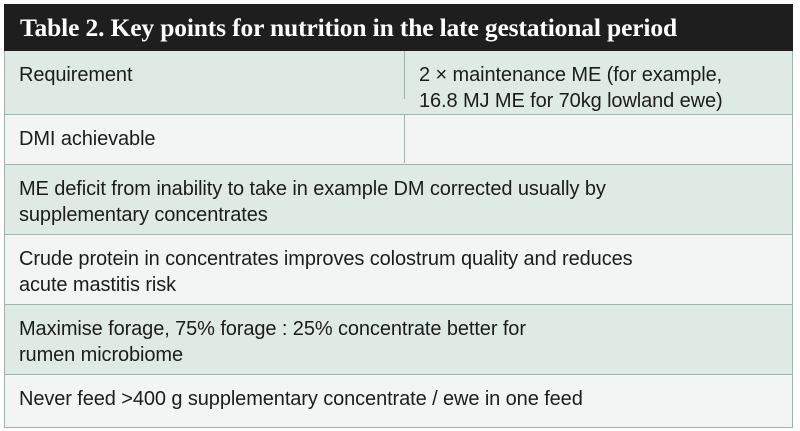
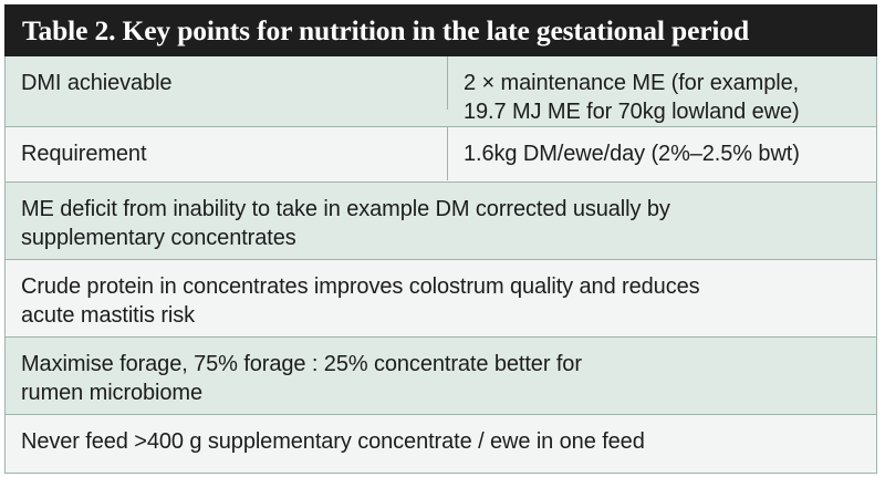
  Table 2. Key points for nutrition in the late gestational period
- Requirement
+ DMI achievable
  2 × maintenance ME (for example,
- 16.8 MJ ME for 70kg lowland ewe)
+ 19.7 MJ ME for 70kg lowland ewe)
- DMI achievable
+ Requirement
+ 1.6kg DM/ewe/day (2%–2.5% bwt)
  ME deficit from inability to take in example DM corrected usually by
  supplementary concentrates
  Crude protein in concentrates improves colostrum quality and reduces
  acute mastitis risk
  Maximise forage, 75% forage : 25% concentrate better for
  rumen microbiome
  Never feed >400 g supplementary concentrate / ewe in one feed
